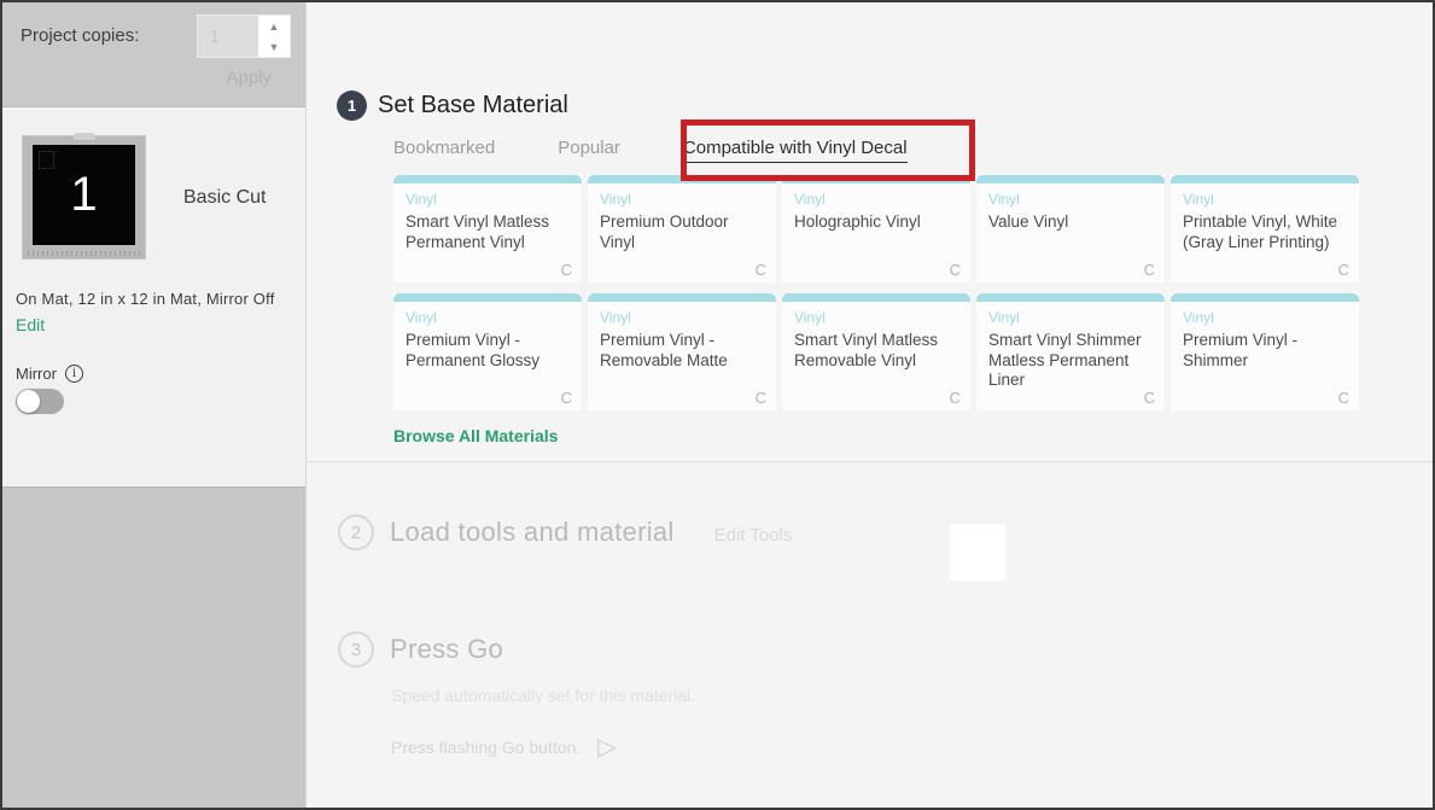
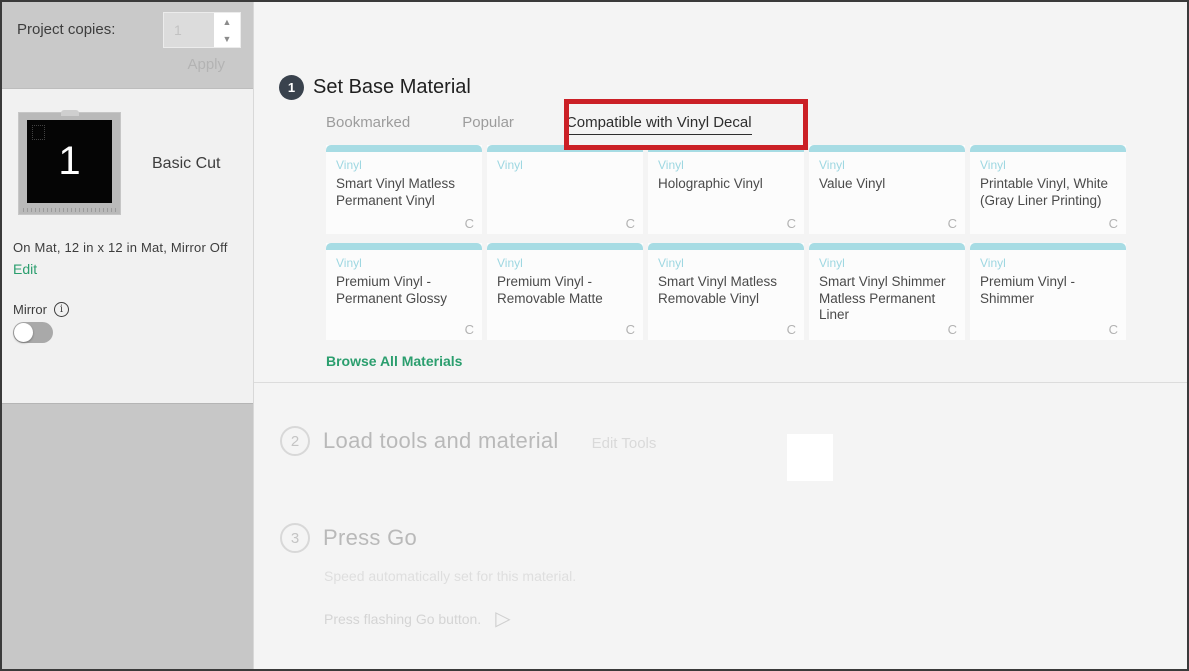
  Project copies:
  1
  ▲
  ▼
  1
  Basic Cut
  On Mat, 12 in x 12 in Mat, Mirror Off
  Edit
  Mirror
  i
  1
  Set Base Material
  Bookmarked
  Popular
  Compatible with Vinyl Decal
  Vinyl
  Smart Vinyl Matless Permanent Vinyl
  C
  Vinyl
- Premium Outdoor Vinyl
  C
  Vinyl
  Holographic Vinyl
  C
  Vinyl
  Value Vinyl
  C
  Vinyl
  Printable Vinyl, White (Gray Liner Printing)
  C
  Vinyl
  Premium Vinyl - Permanent Glossy
  C
  Vinyl
  Premium Vinyl - Removable Matte
  C
  Vinyl
  Smart Vinyl Matless Removable Vinyl
  C
  Vinyl
  Smart Vinyl Shimmer Matless Permanent Liner
  C
  Vinyl
  Premium Vinyl - Shimmer
  C
  Browse All Materials
  2
  Load tools and material
  Edit Tools
  3
  Press Go
  Press flashing Go button.
  ▷
